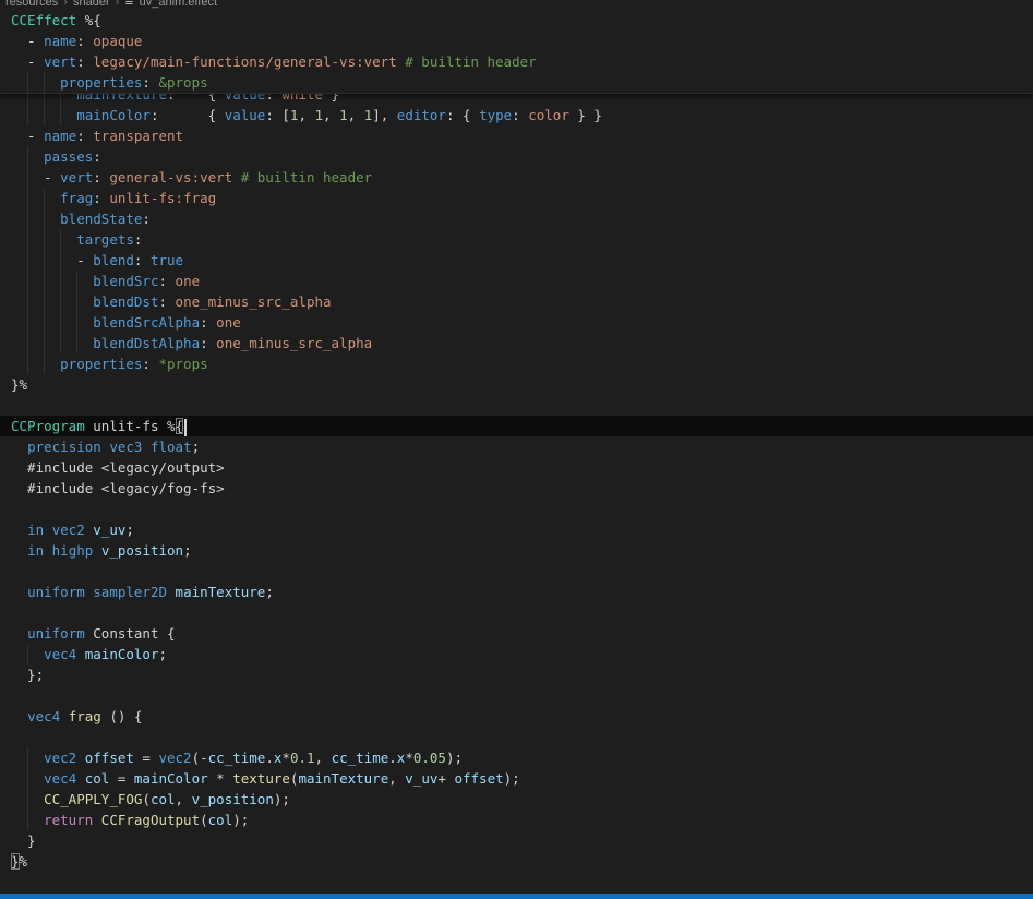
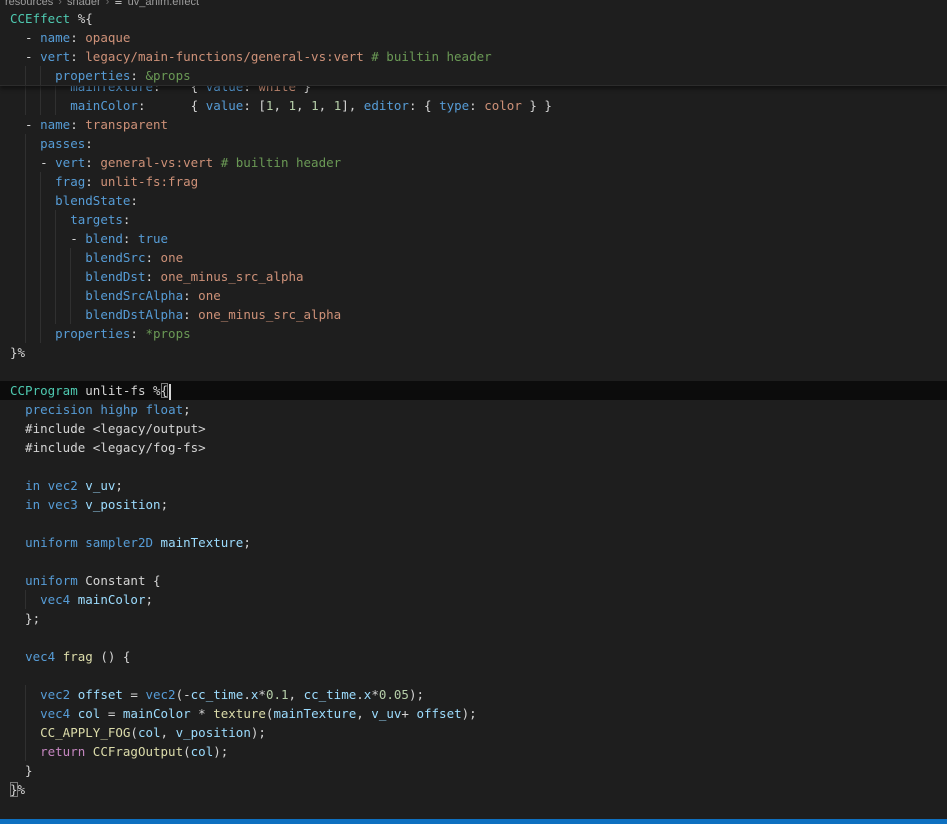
  resources
  ›
  shader
  ›
  ≣
  uv_anim.effect
  CCEffect %{
  - name: opaque
  - vert: legacy/main-functions/general-vs:vert # builtin header
  properties: &props
  mainTexture: { value: white }
  mainColor: { value: [1, 1, 1, 1], editor: { type: color } }
  - name: transparent
  passes:
  - vert: general-vs:vert # builtin header
  frag: unlit-fs:frag
  blendState:
  targets:
  - blend: true
  blendSrc: one
  blendDst: one_minus_src_alpha
  blendSrcAlpha: one
  blendDstAlpha: one_minus_src_alpha
  properties: *props
  }%
  CCProgram unlit-fs %{
- precision vec3 float;
+ precision highp float;
  #include <legacy/output>
  #include <legacy/fog-fs>
  in vec2 v_uv;
- in highp v_position;
+ in vec3 v_position;
  uniform sampler2D mainTexture;
  uniform Constant {
  vec4 mainColor;
  };
  vec4 frag () {
  vec2 offset = vec2(-cc_time.x*0.1, cc_time.x*0.05);
  vec4 col = mainColor * texture(mainTexture, v_uv+ offset);
  CC_APPLY_FOG(col, v_position);
  return CCFragOutput(col);
  }
  }%
